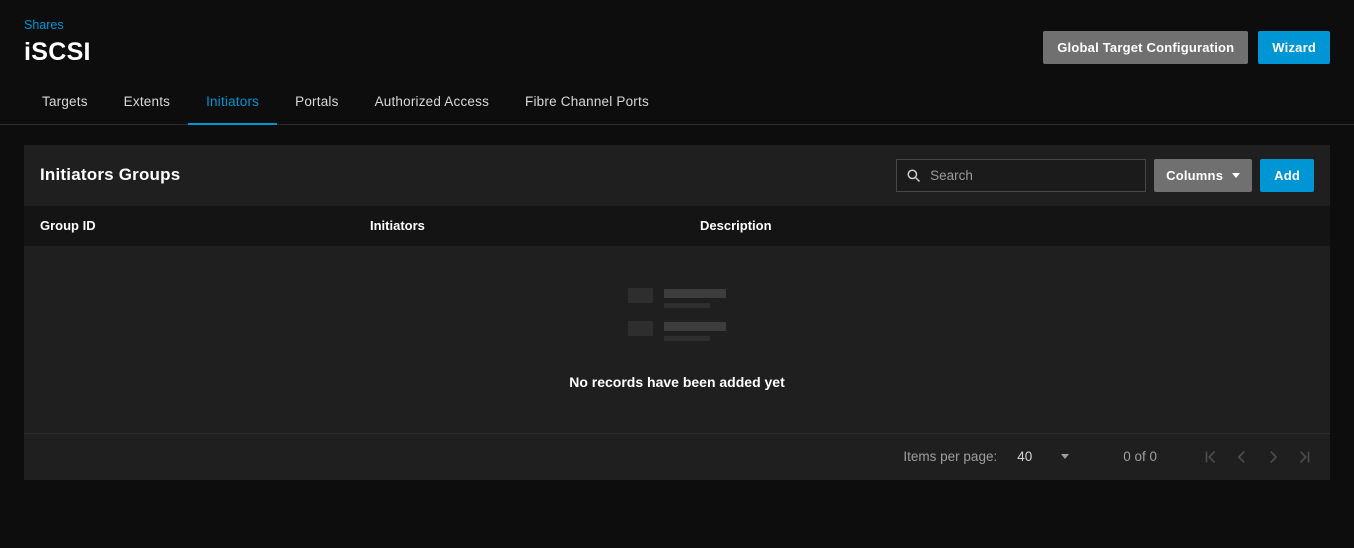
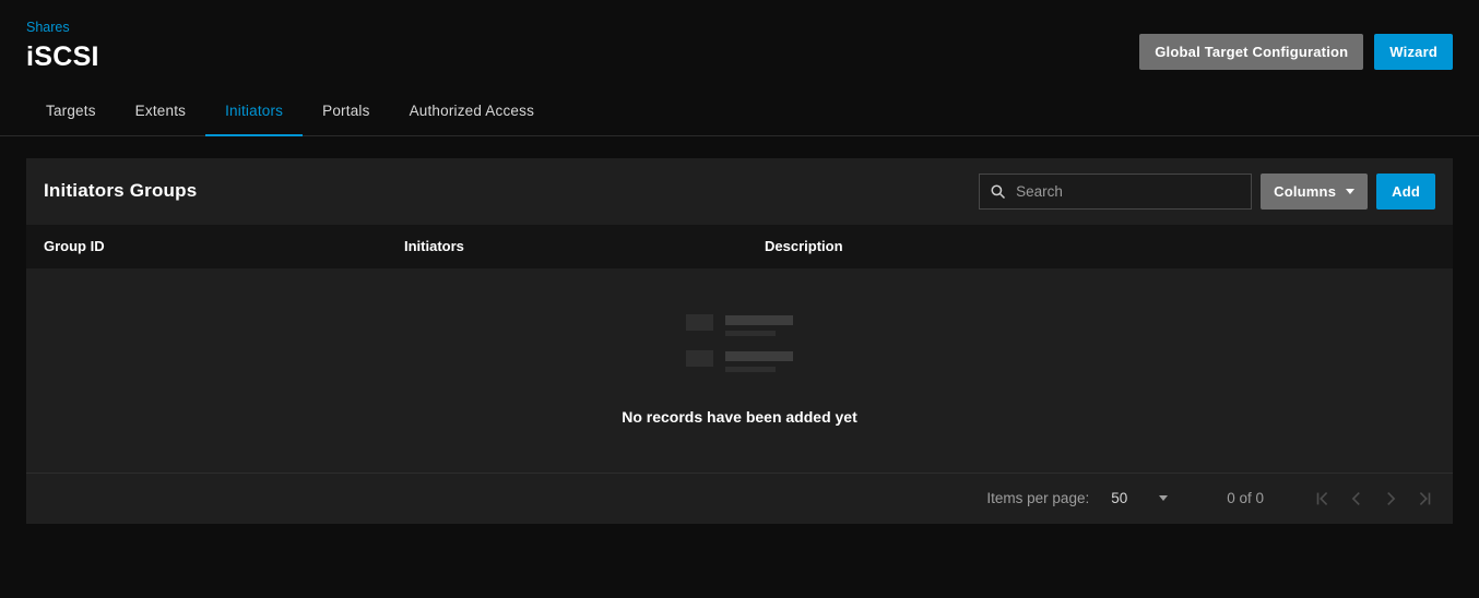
  Shares
  iSCSI
  Global Target Configuration
  Wizard
  Targets
  Extents
  Initiators
  Portals
  Authorized Access
- Fibre Channel Ports
  Initiators Groups
  Search
  Columns
  Add
  Group ID
  Initiators
  Description
  No records have been added yet
  Items per page:
- 40
+ 50
  0 of 0
